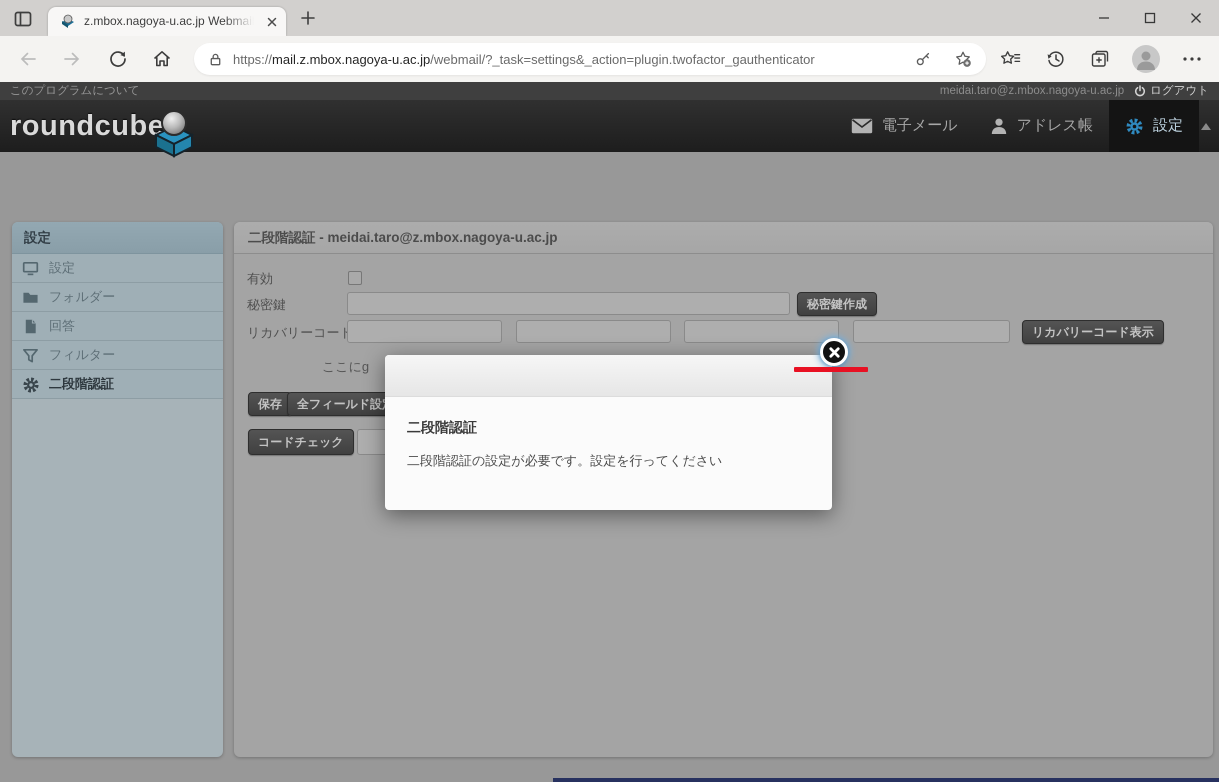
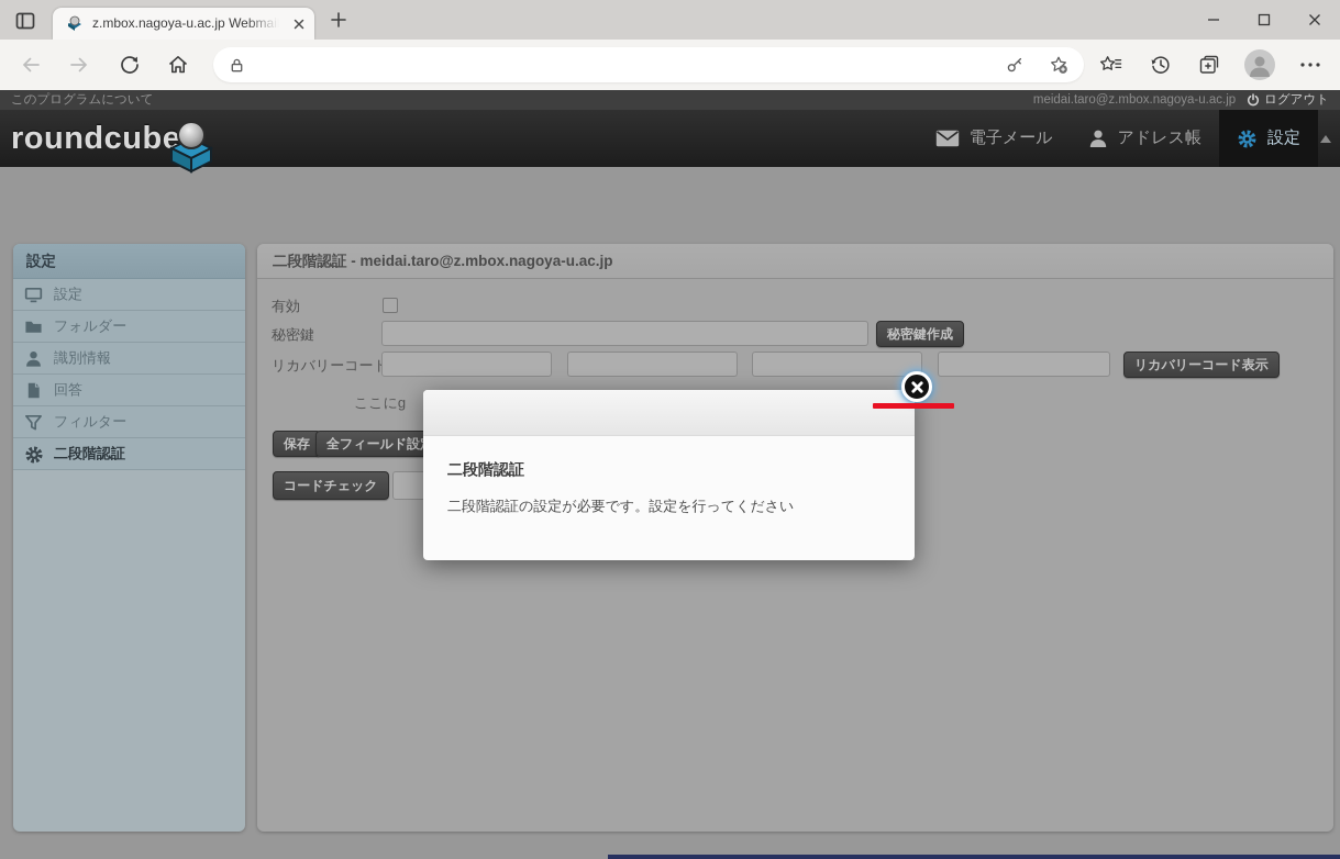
  z.mbox.nagoya-u.ac.jp We
- https://mail.z.mbox.nagoya-u.ac.jp/webmail/?_task=settings&_action=plugin.twofactor_gauthenticator
  このプログラムについて
  meidai.taro@z.mbox.nagoya-u.ac.jp
  ログアウト
  roundcube
  電子メール
  アドレス帳
  設定
  設定
  設定
  フォルダー
+ 識別情報
  回答
  フィルター
  二段階認証
  二段階認証 - meidai.taro@z.mbox.nagoya-u.ac.jp
  有効
  秘密鍵
  秘密鍵作成
  リカバリーコー
  リカバリーコード表示
  ここにg
  保存
  全フィールド設
  コードチェック
  二段階認証
  二段階認証の設定が必要です。設定を行ってください
